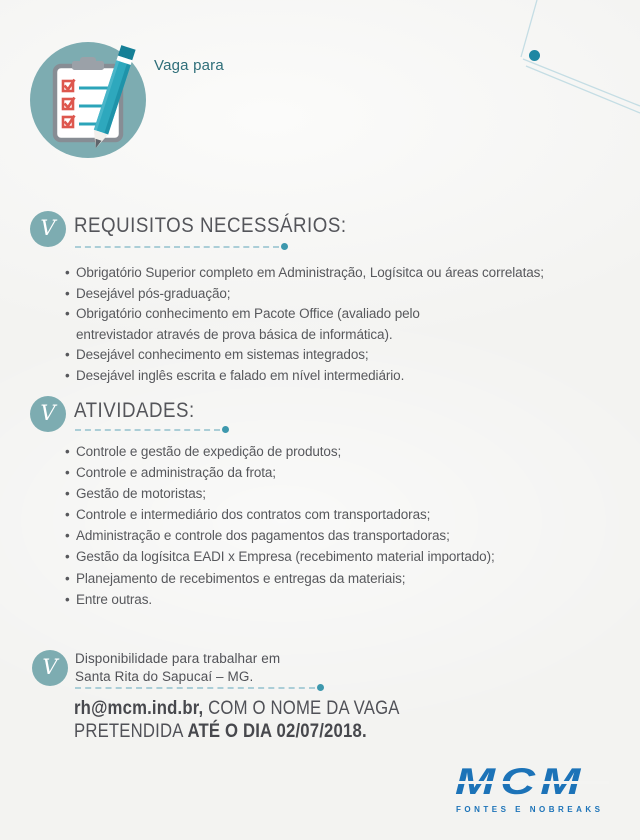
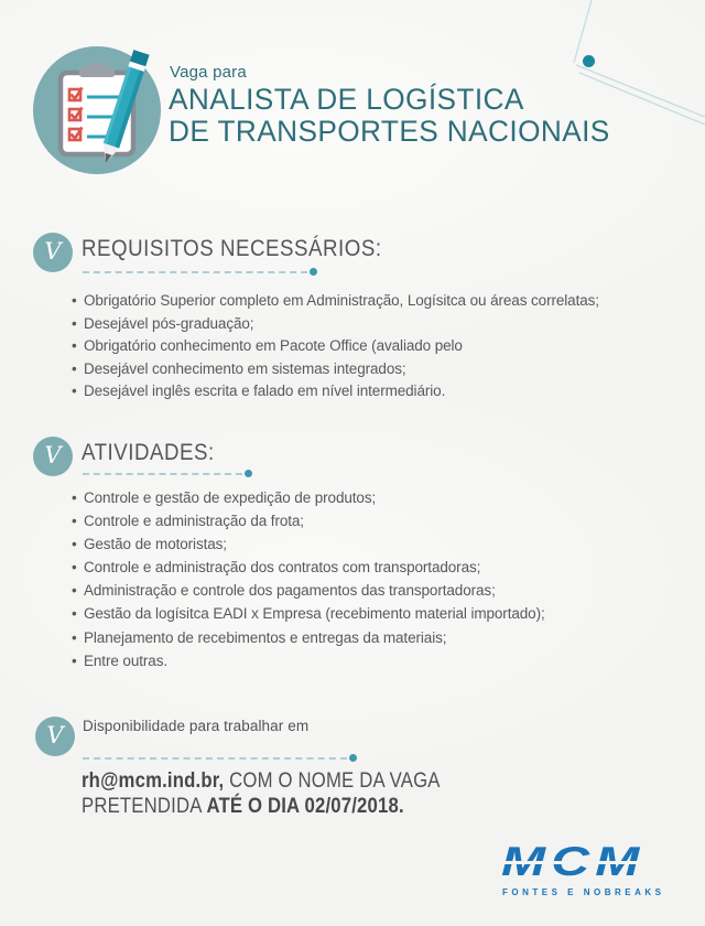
  Vaga para
+ ANALISTA DE LOGÍSTICA
+ DE TRANSPORTES NACIONAIS
  V
  REQUISITOS NECESSÁRIOS:
  Obrigatório Superior completo em Administração, Logísitca ou áreas correlatas;
  Desejável pós-graduação;
  Obrigatório conhecimento em Pacote Office (avaliado pelo
- entrevistador através de prova básica de informática).
  Desejável conhecimento em sistemas integrados;
  Desejável inglês escrita e falado em nível intermediário.
  V
  ATIVIDADES:
  Controle e gestão de expedição de produtos;
  Controle e administração da frota;
  Gestão de motoristas;
- Controle e intermediário dos contratos com transportadoras;
+ Controle e administração dos contratos com transportadoras;
  Administração e controle dos pagamentos das transportadoras;
  Gestão da logísitca EADI x Empresa (recebimento material importado);
  Planejamento de recebimentos e entregas da materiais;
  Entre outras.
  V
  Disponibilidade para trabalhar em
- Santa Rita do Sapucaí – MG.
  rh@mcm.ind.br, COM O NOME DA VAGA
  PRETENDIDA ATÉ O DIA 02/07/2018.
  FONTES E NOBREAKS
